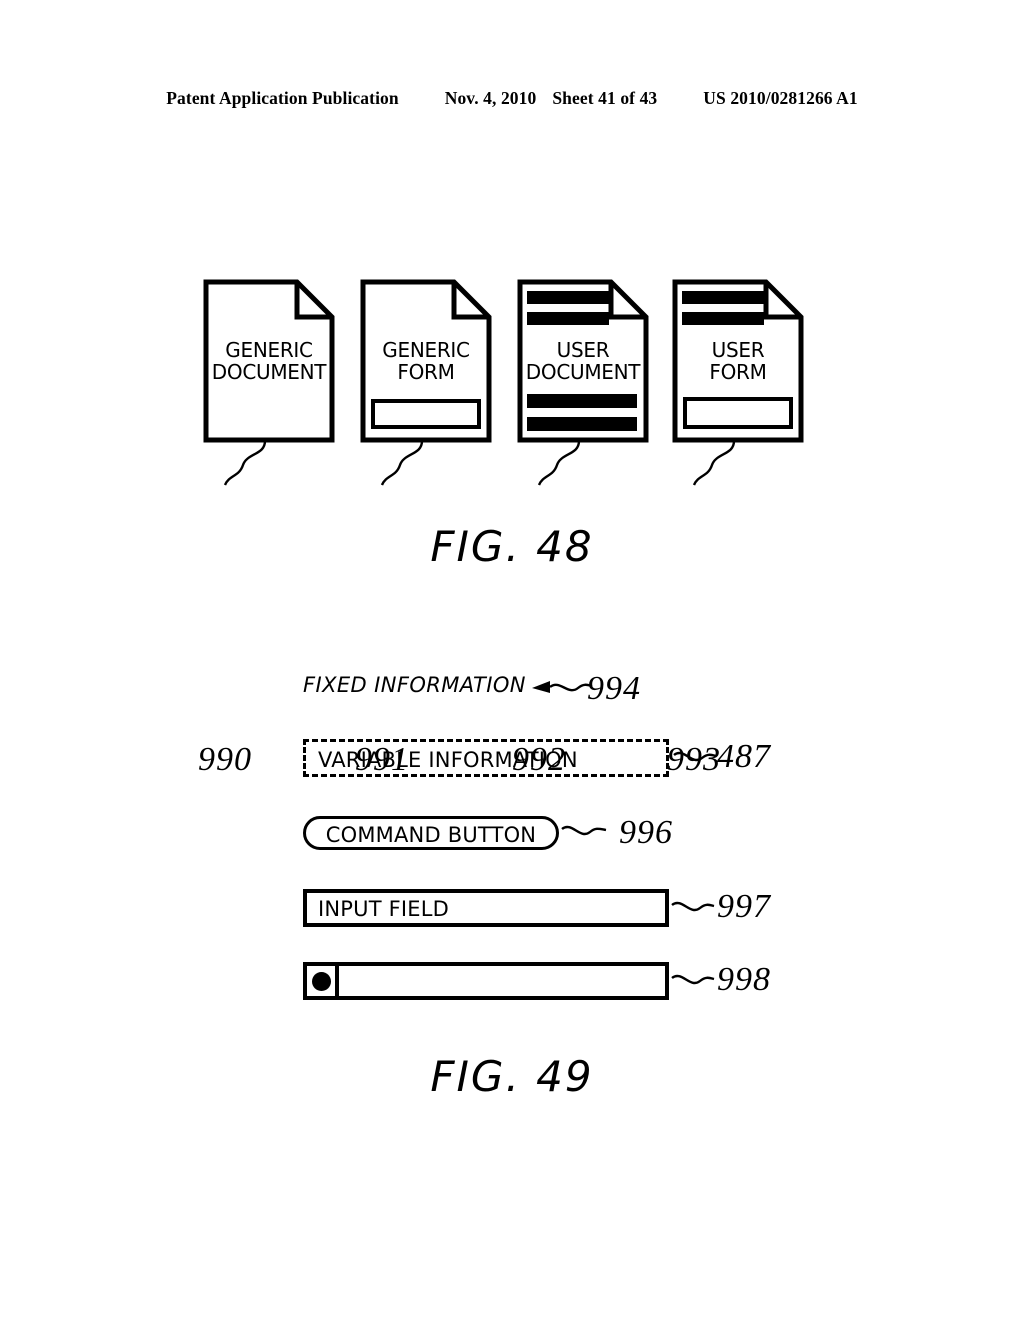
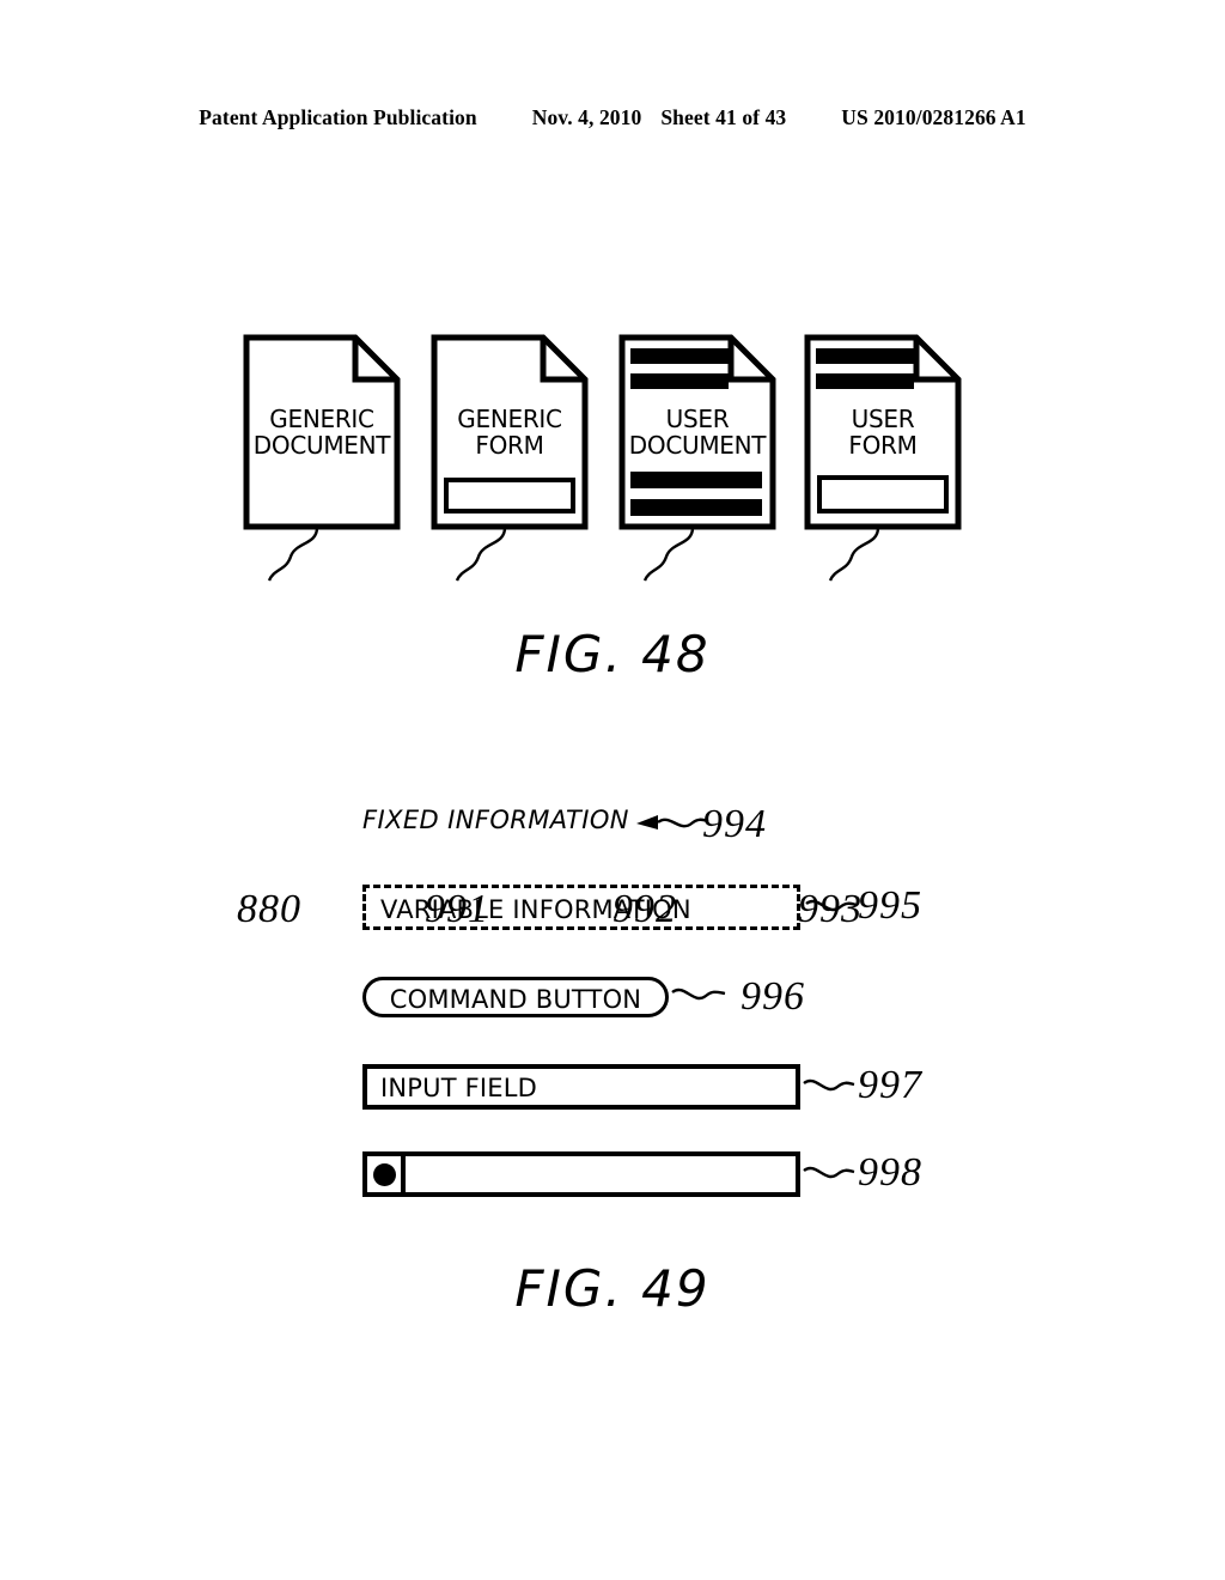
  Patent Application Publication
  Nov. 4, 2010
  Sheet 41 of 43
  US 2010/0281266 A1
  GENERIC
  DOCUMENT
- 990
+ 880
  GENERIC
  FORM
  991
  USER
  DOCUMENT
  992
  USER
  FORM
  FIG. 48
  FIXED INFORMATION
  994
  VARIABLE INFORMATION
- 487
+ 995
  COMMAND BUTTON
  996
  INPUT FIELD
  997
  998
  FIG. 49
